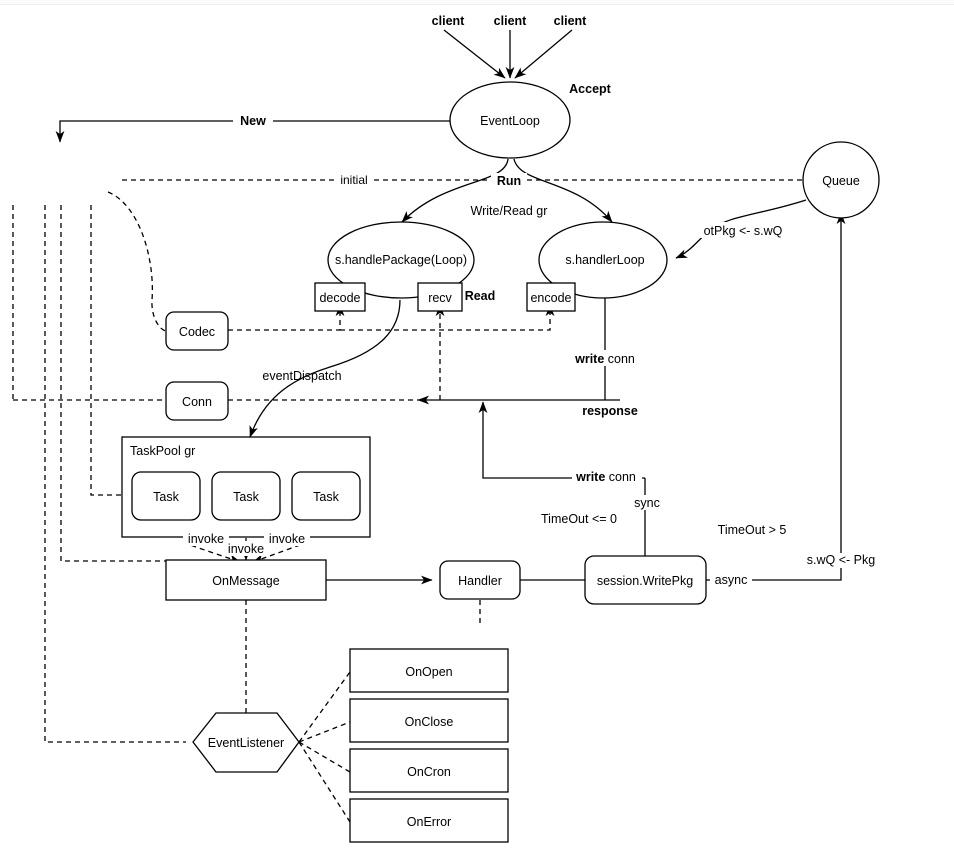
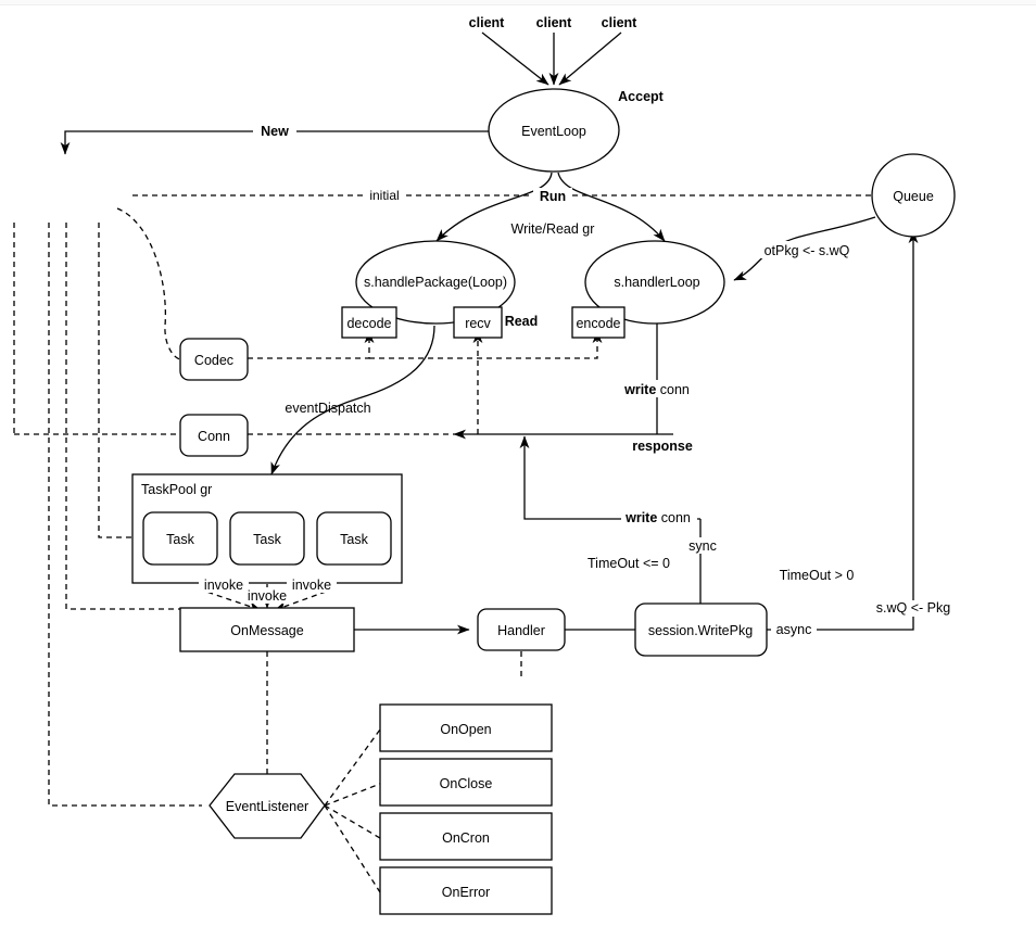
  EventLoop
  Queue
  s.handlePackage(Loop)
  s.handlerLoop
  decode
  recv
  encode
  Codec
  Conn
  TaskPool gr
  Task
  Task
  Task
  OnMessage
  Handler
  session.WritePkg
  EventListener
  OnOpen
  OnClose
  OnCron
  OnError
  client
  client
  client
  Accept
  New
  initial
  Run
  Write/Read gr
  Read
  otPkg <- s.wQ
  eventDispatch
  write conn
  response
  write conn
  sync
  async
  TimeOut <= 0
- TimeOut > 5
+ TimeOut > 0
  s.wQ <- Pkg
  invoke
  invoke
  invoke
